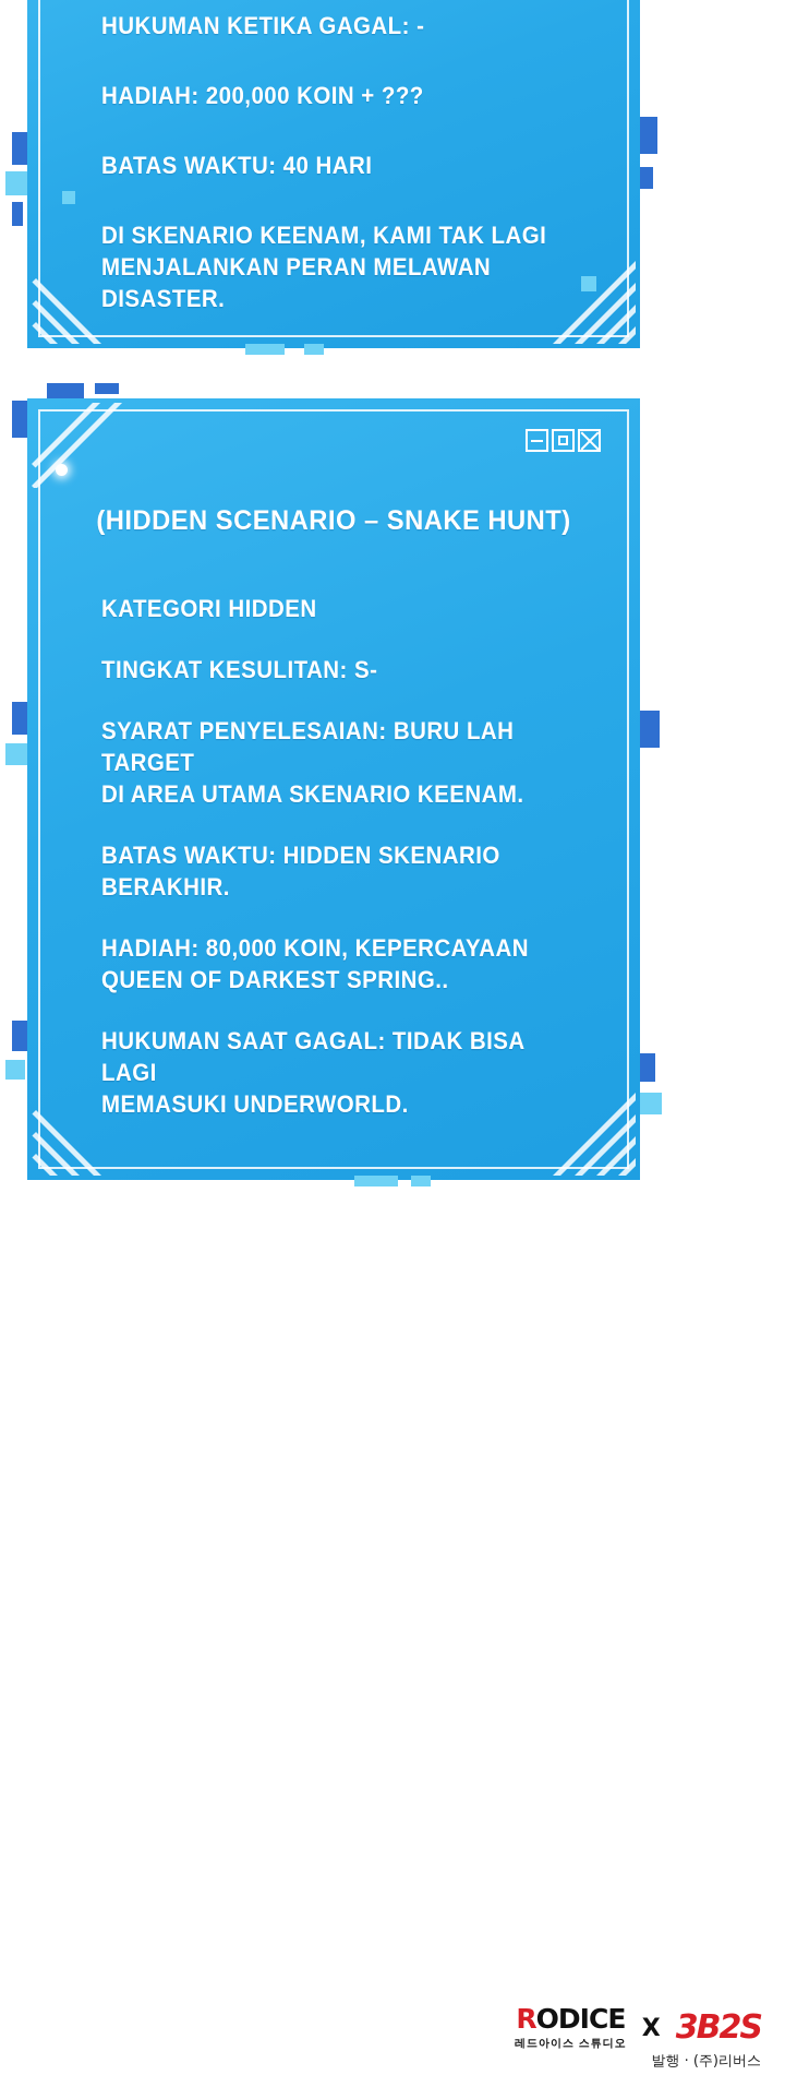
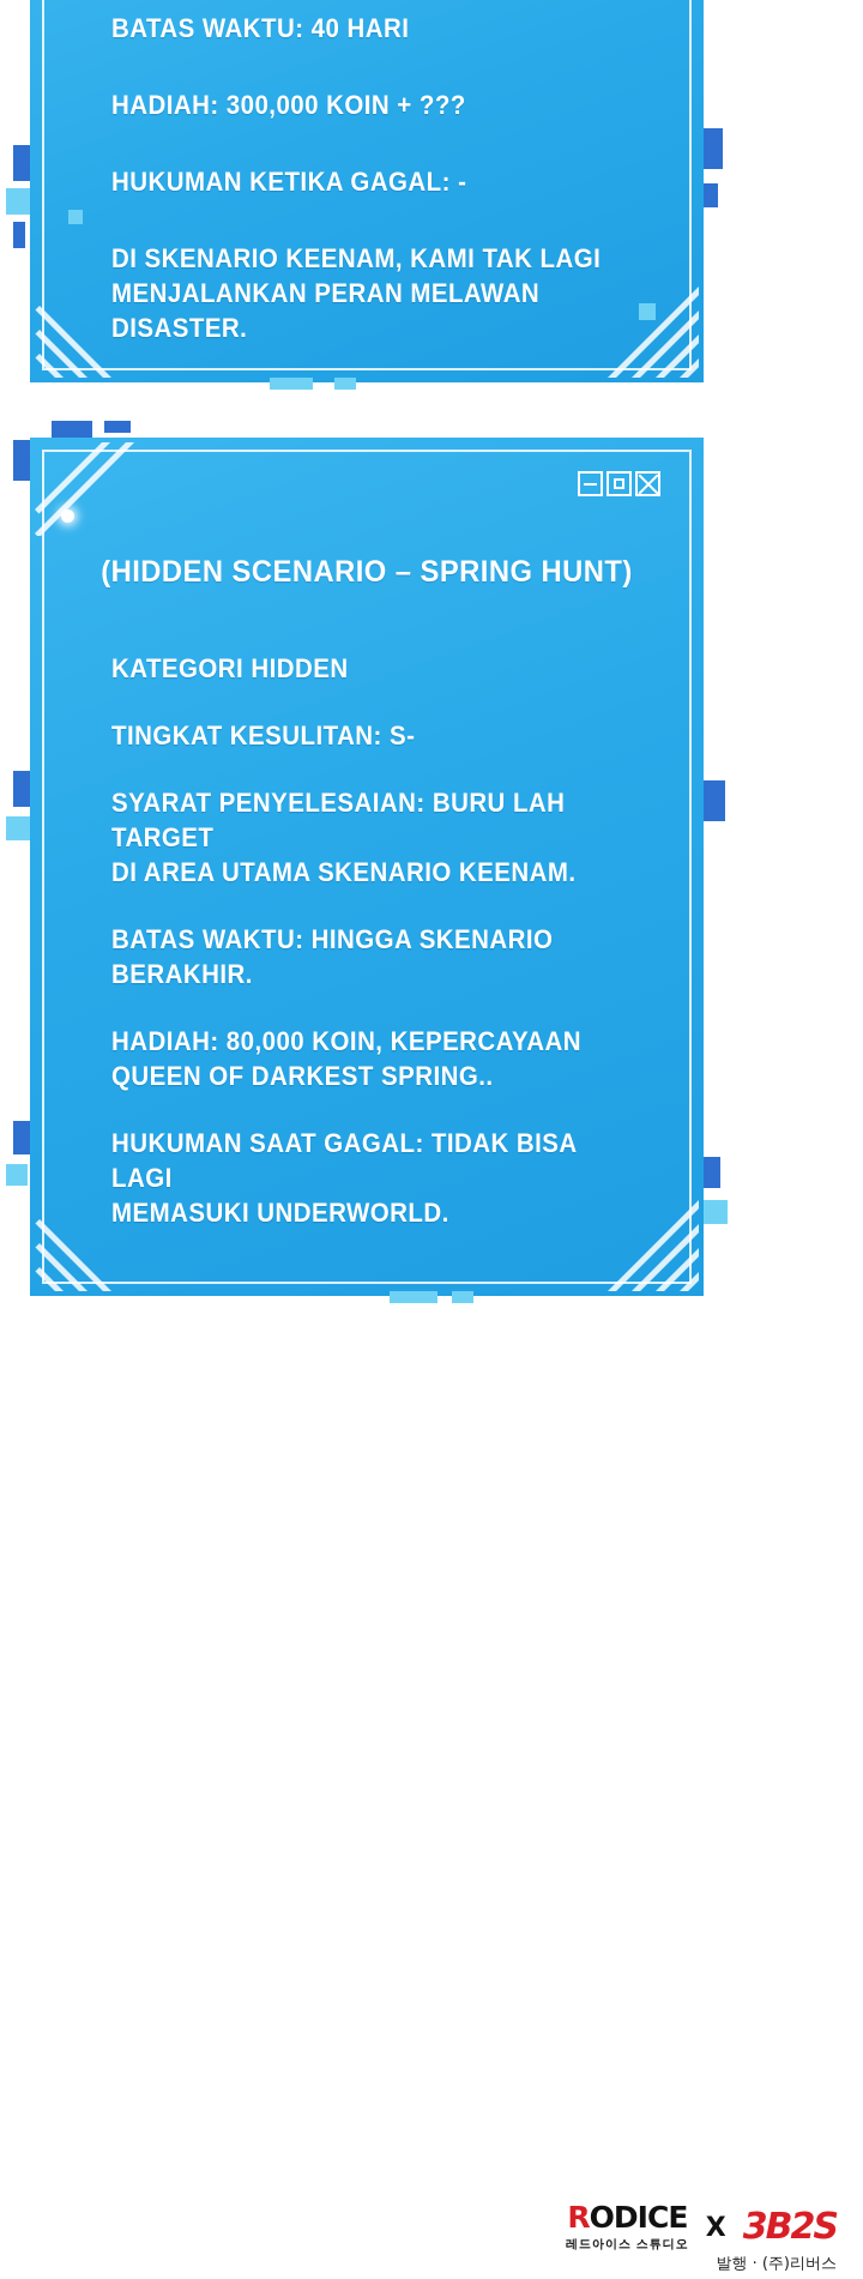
- HUKUMAN KETIKA GAGAL: -
+ BATAS WAKTU: 40 HARI
- HADIAH: 200,000 KOIN + ???
+ HADIAH: 300,000 KOIN + ???
- BATAS WAKTU: 40 HARI
+ HUKUMAN KETIKA GAGAL: -
  DI SKENARIO KEENAM, KAMI TAK LAGI
  MENJALANKAN PERAN MELAWAN DISASTER.
- (HIDDEN SCENARIO – SNAKE HUNT)
+ (HIDDEN SCENARIO – SPRING HUNT)
  KATEGORI HIDDEN
  TINGKAT KESULITAN: S-
  SYARAT PENYELESAIAN: BURU LAH TARGET
  DI AREA UTAMA SKENARIO KEENAM.
- BATAS WAKTU: HIDDEN SKENARIO BERAKHIR.
+ BATAS WAKTU: HINGGA SKENARIO BERAKHIR.
  HADIAH: 80,000 KOIN, KEPERCAYAAN
  QUEEN OF DARKEST SPRING..
  HUKUMAN SAAT GAGAL: TIDAK BISA LAGI
  MEMASUKI UNDERWORLD.
  RODICE
  레드아이스 스튜디오
  X
  3B2S
  발행 · (주)리버스
